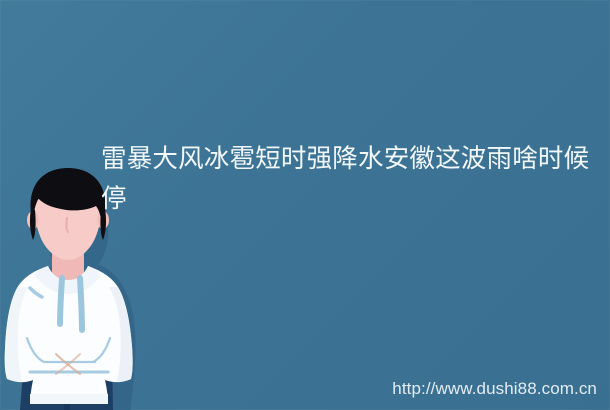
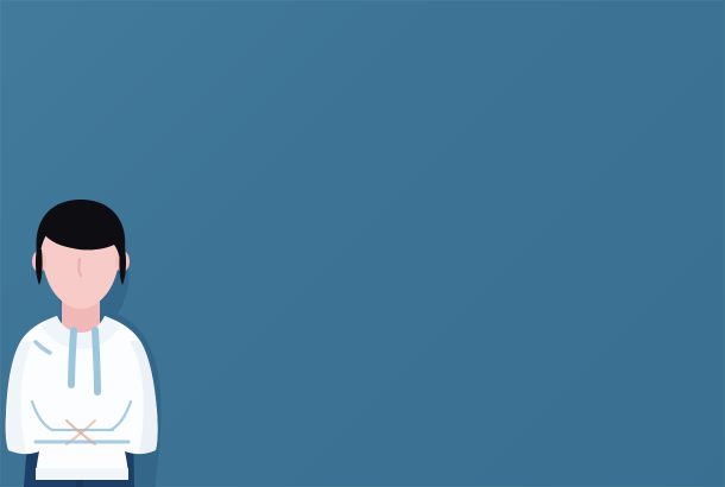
- 雷暴大风冰雹短时强降水安徽这波雨啥时候停
- http://www.dushi88.com.cn
